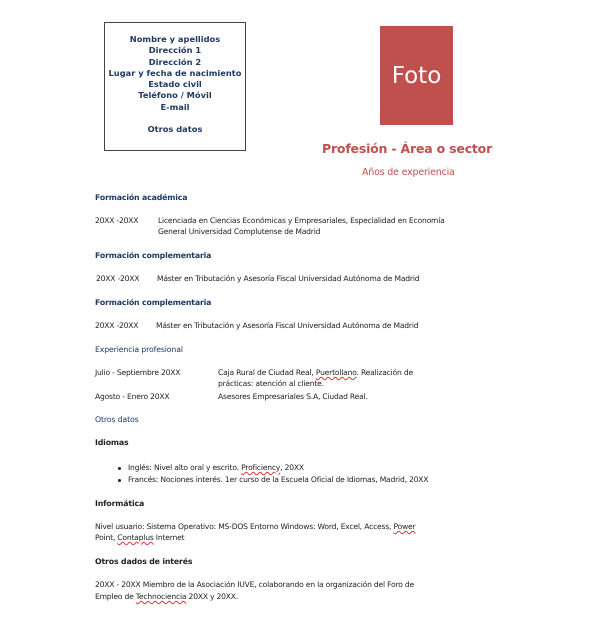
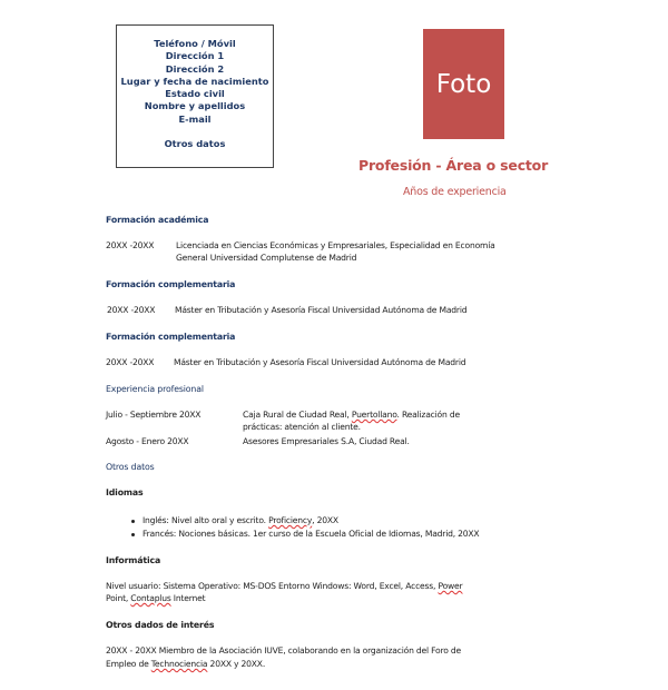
- Nombre y apellidos
+ Teléfono / Móvil
  Dirección 1
  Dirección 2
  Lugar y fecha de nacimiento
  Estado civil
- Teléfono / Móvil
+ Nombre y apellidos
  E-mail
  Otros datos
  Foto
  Profesión - Área o sector
  Años de experiencia
  Formación académica
  20XX -20XX
  Licenciada en Ciencias Económicas y Empresariales, Especialidad en Economía
  General Universidad Complutense de Madrid
  Formación complementaria
  20XX -20XX
  Máster en Tributación y Asesoría Fiscal Universidad Autónoma de Madrid
  Formación complementaria
  20XX -20XX
  Máster en Tributación y Asesoría Fiscal Universidad Autónoma de Madrid
  Experiencia profesional
  Julio - Septiembre 20XX
  Caja Rural de Ciudad Real, Puertollano. Realización de
  prácticas: atención al cliente.
  Agosto - Enero 20XX
  Asesores Empresariales S.A, Ciudad Real.
  Otros datos
  Idiomas
  Inglés: Nivel alto oral y escrito. Proficiency, 20XX
- Francés: Nociones interés. 1er curso de la Escuela Oficial de Idiomas, Madrid, 20XX
+ Francés: Nociones básicas. 1er curso de la Escuela Oficial de Idiomas, Madrid, 20XX
  Informática
  Nivel usuario: Sistema Operativo: MS-DOS Entorno Windows: Word, Excel, Access, Power
  Point, Contaplus Internet
  Otros dados de interés
  20XX - 20XX Miembro de la Asociación IUVE, colaborando en la organización del Foro de
  Empleo de Technociencia 20XX y 20XX.
